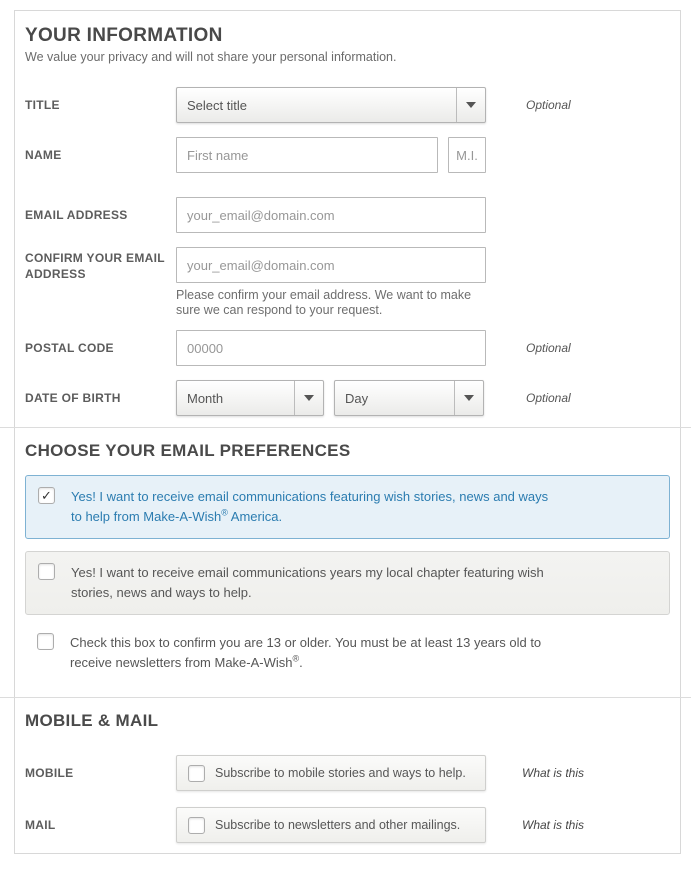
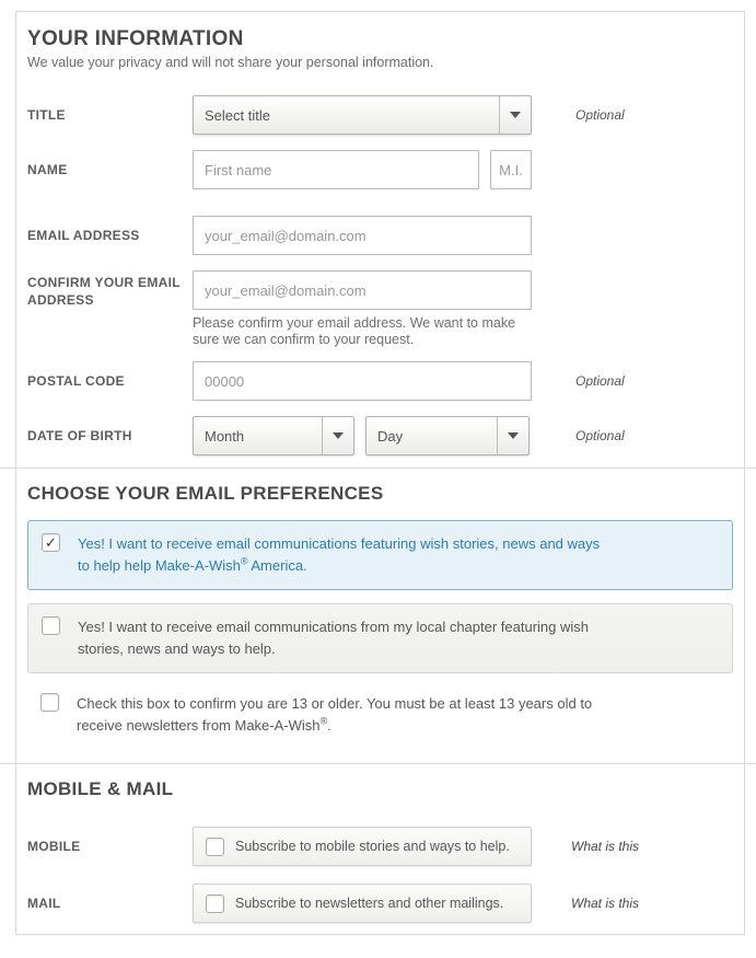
  YOUR INFORMATION
  We value your privacy and will not share your personal information.
  TITLE
  Select title
  Optional
  NAME
  First name
  M.I.
  EMAIL ADDRESS
  your_email@domain.com
  CONFIRM YOUR EMAIL ADDRESS
  your_email@domain.com
- Please confirm your email address. We want to make sure we can respond to your request.
+ Please confirm your email address. We want to make sure we can confirm to your request.
  POSTAL CODE
  00000
  Optional
  DATE OF BIRTH
  Month
  Day
  Optional
  CHOOSE YOUR EMAIL PREFERENCES
  ✓
- Yes! I want to receive email communications featuring wish stories, news and ways to help from Make-A-Wish® America.
+ Yes! I want to receive email communications featuring wish stories, news and ways to help help Make-A-Wish® America.
- Yes! I want to receive email communications years my local chapter featuring wish stories, news and ways to help.
+ Yes! I want to receive email communications from my local chapter featuring wish stories, news and ways to help.
  Check this box to confirm you are 13 or older. You must be at least 13 years old to receive newsletters from Make-A-Wish®.
  MOBILE & MAIL
  MOBILE
  Subscribe to mobile stories and ways to help.
  What is this
  MAIL
  Subscribe to newsletters and other mailings.
  What is this
